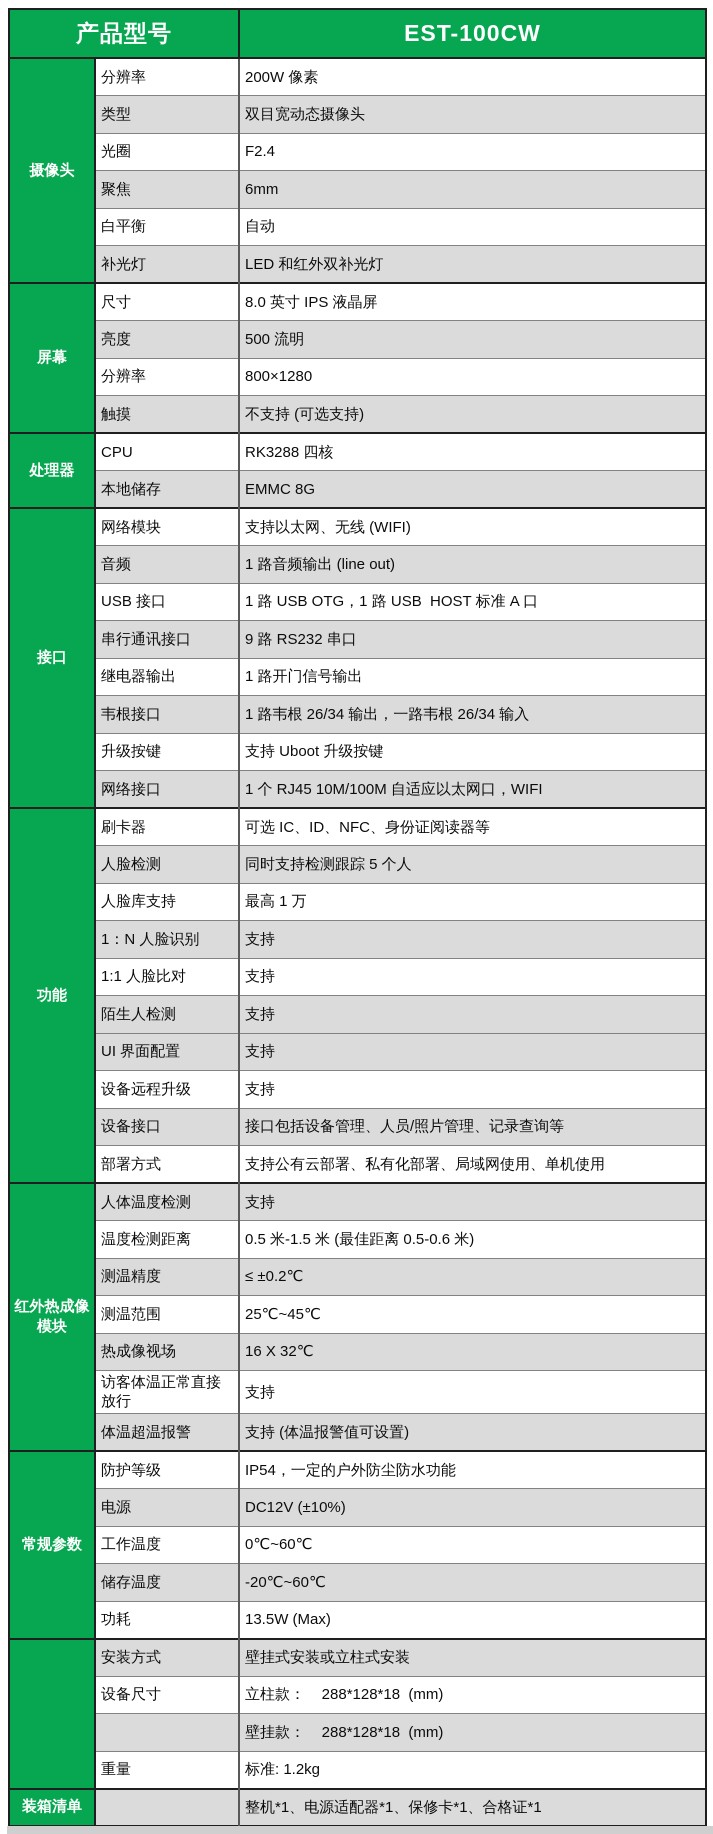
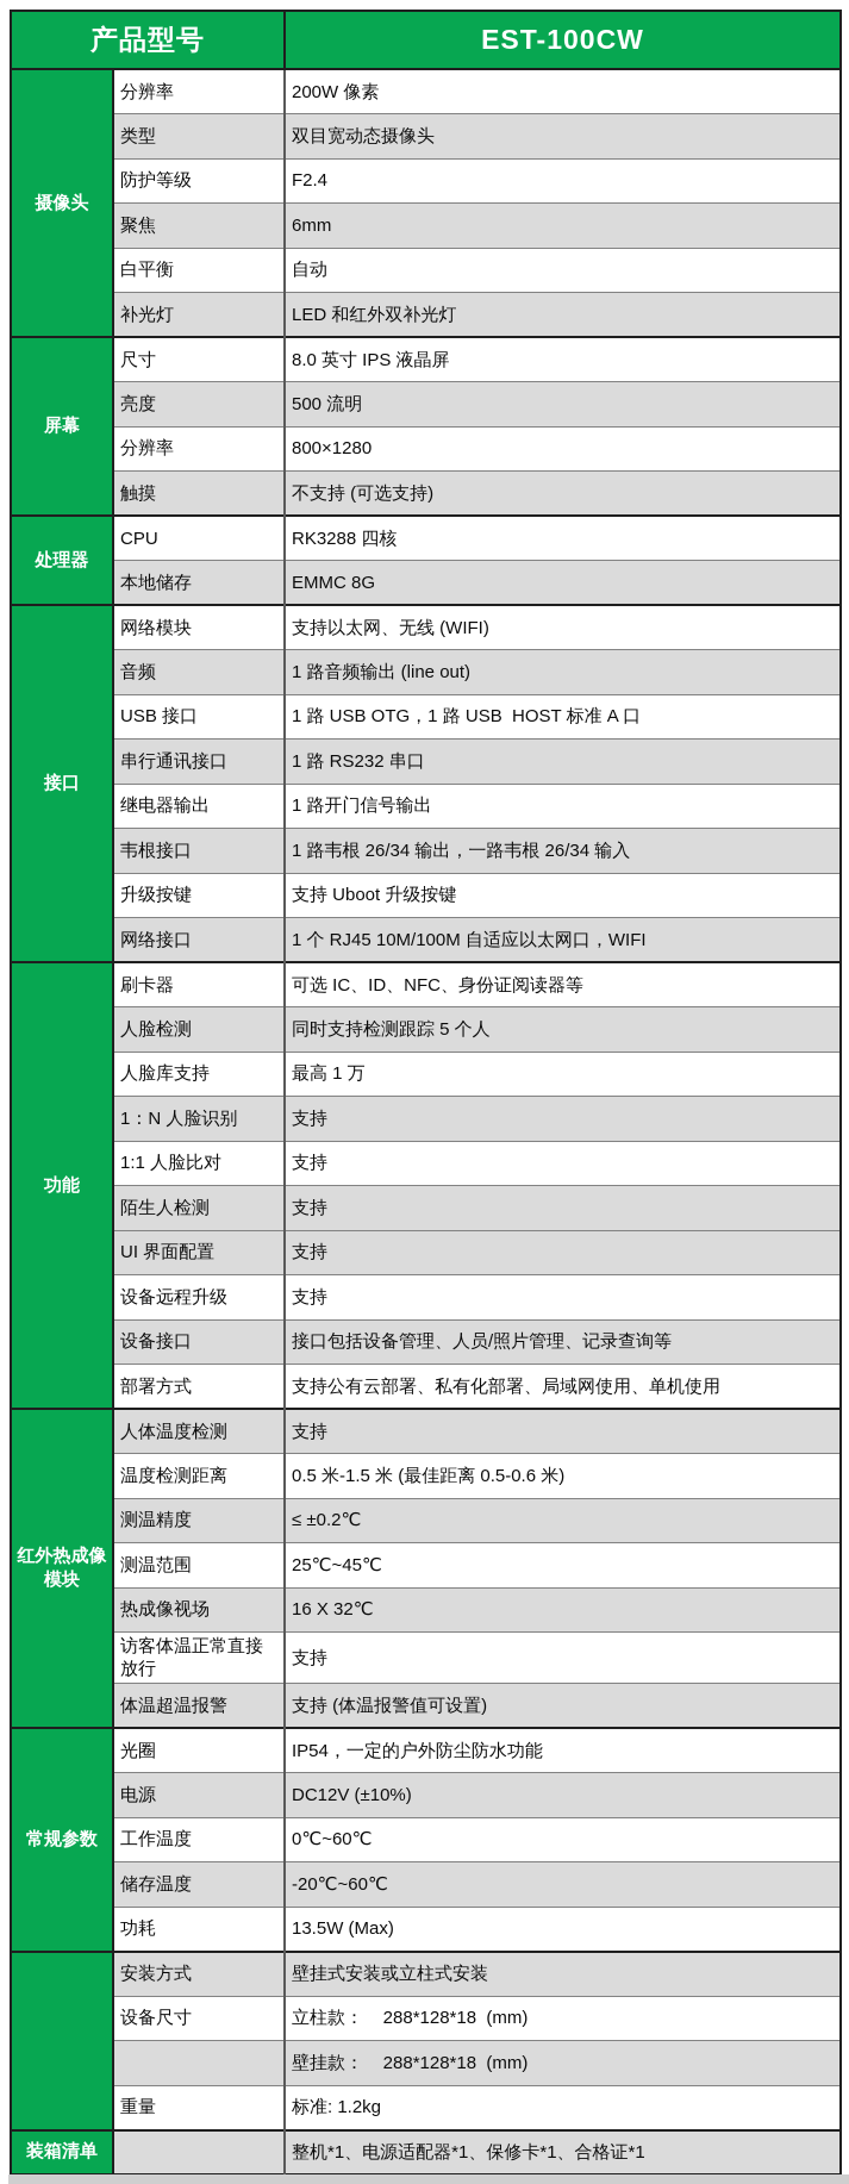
  产品型号	EST-100CW
  摄像头	分辨率	200W 像素
  类型	双目宽动态摄像头
- 光圈	F2.4
+ 防护等级	F2.4
  聚焦	6mm
  白平衡	自动
  补光灯	LED 和红外双补光灯
  屏幕	尺寸	8.0 英寸 IPS 液晶屏
  亮度	500 流明
  分辨率	800×1280
  触摸	不支持 (可选支持)
  处理器	CPU	RK3288 四核
  本地储存	EMMC 8G
  接口	网络模块	支持以太网、无线 (WIFI)
  音频	1 路音频输出 (line out)
  USB 接口	1 路 USB OTG，1 路 USB HOST 标准 A 口
- 串行通讯接口	9 路 RS232 串口
+ 串行通讯接口	1 路 RS232 串口
  继电器输出	1 路开门信号输出
  韦根接口	1 路韦根 26/34 输出，一路韦根 26/34 输入
  升级按键	支持 Uboot 升级按键
  网络接口	1 个 RJ45 10M/100M 自适应以太网口，WIFI
  功能	刷卡器	可选 IC、ID、NFC、身份证阅读器等
  人脸检测	同时支持检测跟踪 5 个人
  人脸库支持	最高 1 万
  1：N 人脸识别	支持
  1:1 人脸比对	支持
  陌生人检测	支持
  UI 界面配置	支持
  设备远程升级	支持
  设备接口	接口包括设备管理、人员/照片管理、记录查询等
  部署方式	支持公有云部署、私有化部署、局域网使用、单机使用
  红外热成像 模块	人体温度检测	支持
  温度检测距离	0.5 米-1.5 米 (最佳距离 0.5-0.6 米)
  测温精度	≤ ±0.2℃
  测温范围	25℃~45℃
  热成像视场	16 X 32℃
  访客体温正常直接放行	支持
  体温超温报警	支持 (体温报警值可设置)
- 常规参数	防护等级	IP54，一定的户外防尘防水功能
+ 常规参数	光圈	IP54，一定的户外防尘防水功能
  电源	DC12V (±10%)
  工作温度	0℃~60℃
  储存温度	-20℃~60℃
  功耗	13.5W (Max)
  	安装方式	壁挂式安装或立柱式安装
  设备尺寸	立柱款： 288*128*18 (mm)
  	壁挂款： 288*128*18 (mm)
  重量	标准: 1.2kg
  装箱清单		整机*1、电源适配器*1、保修卡*1、合格证*1
